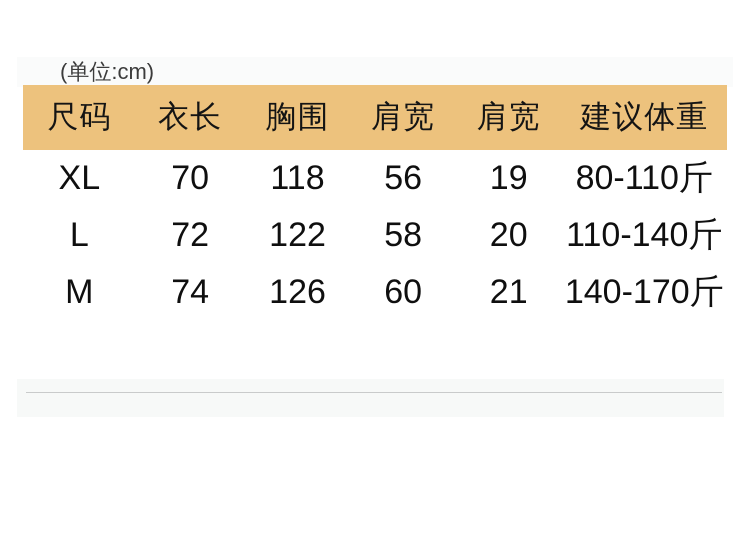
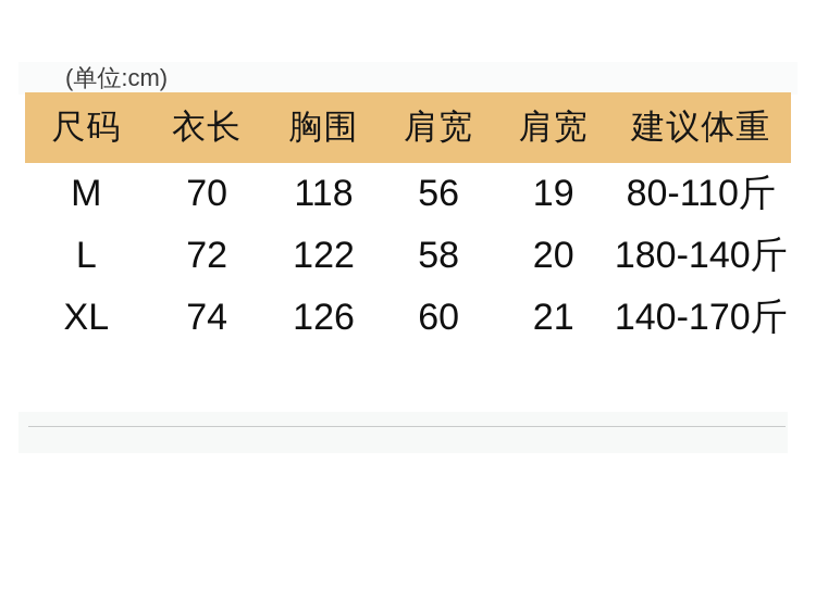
  (单位:cm)
  尺码	衣长	胸围	肩宽	肩宽	建议体重
- XL	70	118	56	19	80-110斤
+ M	70	118	56	19	80-110斤
- L	72	122	58	20	110-140斤
+ L	72	122	58	20	180-140斤
- M	74	126	60	21	140-170斤
+ XL	74	126	60	21	140-170斤
